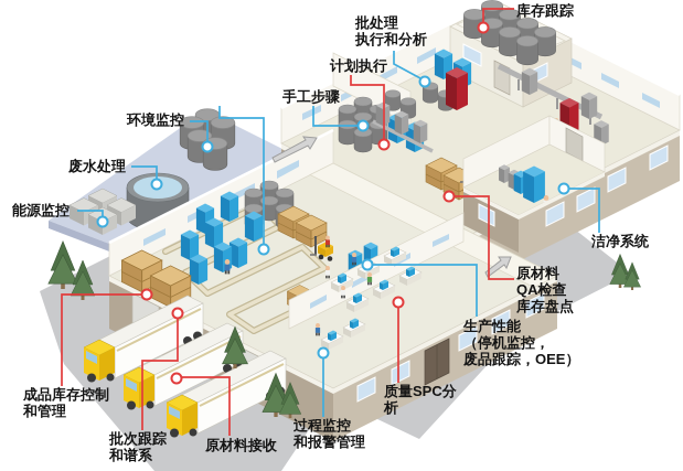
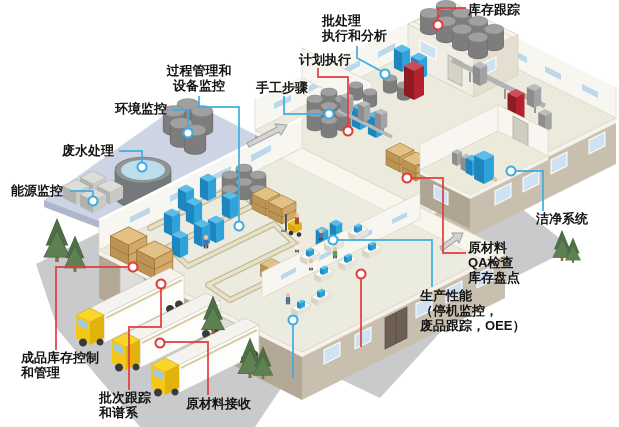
  库存跟踪
  批处理
  执行和分析
  计划执行
  手工步骤
+ 过程管理和
+ 设备监控
  环境监控
  废水处理
  能源监控
  洁净系统
  原材料
  QA检查
  库存盘点
  生产性能
  （停机监控，
  废品跟踪，OEE）
- 质量SPC分
- 析
- 过程监控
- 和报警管理
  原材料接收
  批次跟踪
  和谱系
  成品库存控制
  和管理
